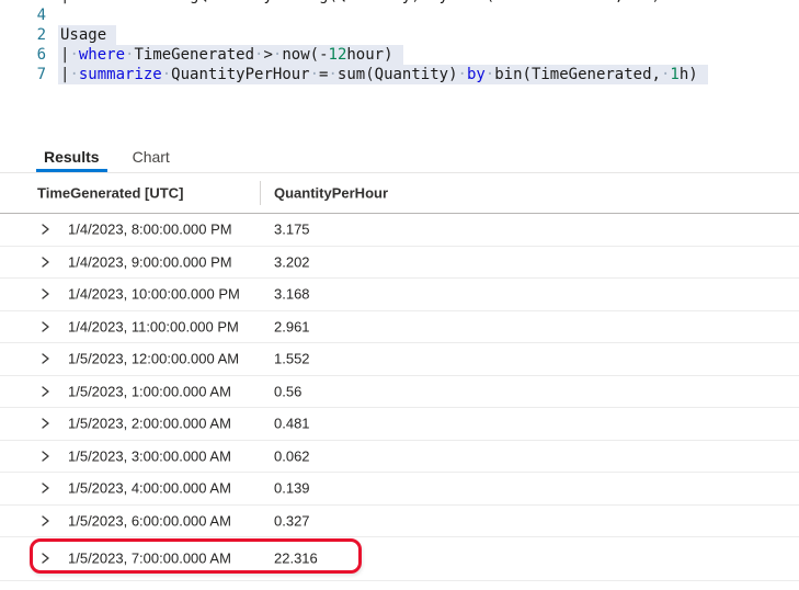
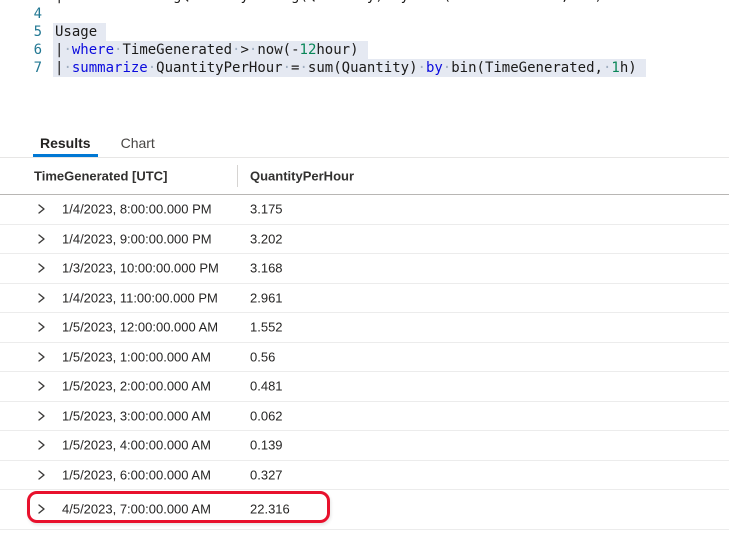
  4
- 2
+ 5
  Usage
  6
  |·where·TimeGenerated·>·now(-12hour)
  7
  |·summarize·QuantityPerHour·=·sum(Quantity)·by·bin(TimeGenerated,·1h)
  Results
  Chart
  TimeGenerated [UTC]
  QuantityPerHour
  1/4/2023, 8:00:00.000 PM
  3.175
  1/4/2023, 9:00:00.000 PM
  3.202
- 1/4/2023, 10:00:00.000 PM
+ 1/3/2023, 10:00:00.000 PM
  3.168
  1/4/2023, 11:00:00.000 PM
  2.961
  1/5/2023, 12:00:00.000 AM
  1.552
  1/5/2023, 1:00:00.000 AM
  0.56
  1/5/2023, 2:00:00.000 AM
  0.481
  1/5/2023, 3:00:00.000 AM
  0.062
  1/5/2023, 4:00:00.000 AM
  0.139
  1/5/2023, 6:00:00.000 AM
  0.327
- 1/5/2023, 7:00:00.000 AM
+ 4/5/2023, 7:00:00.000 AM
  22.316
